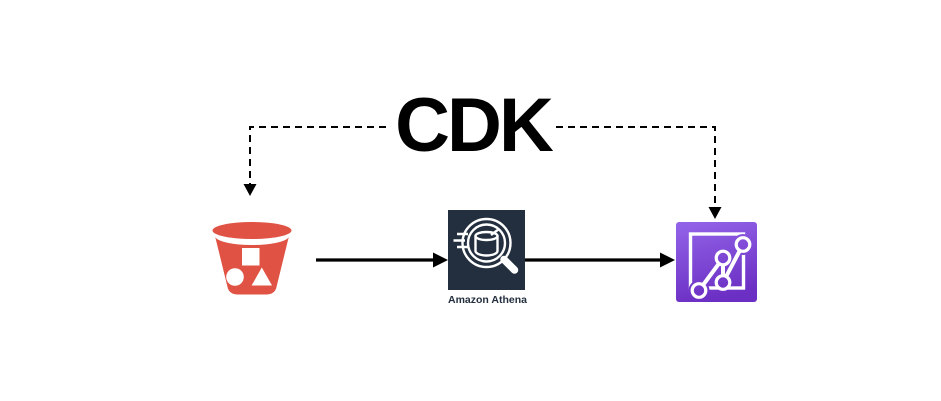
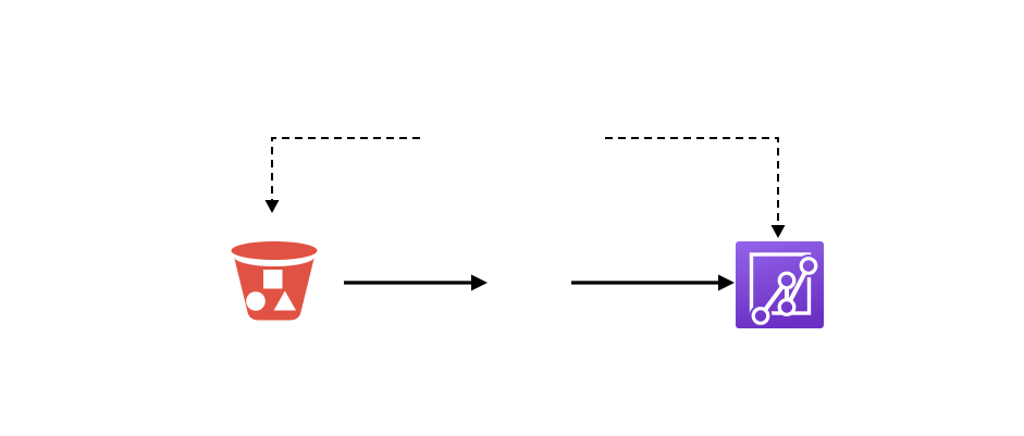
- CDK
- Amazon Athena
